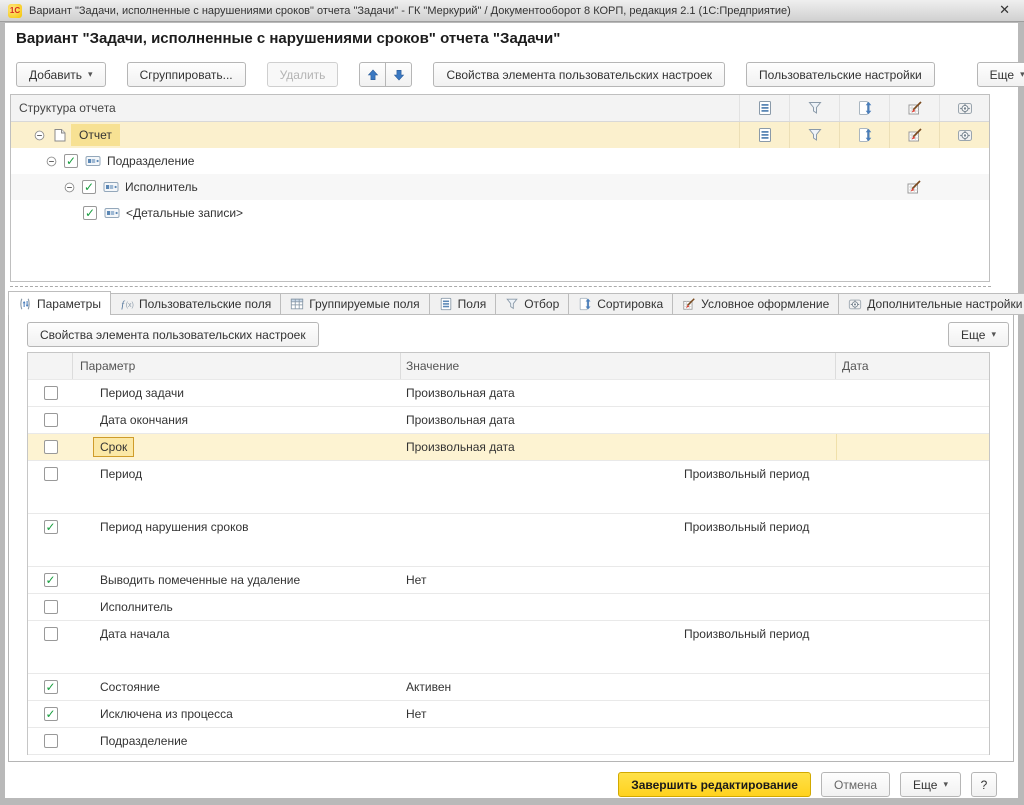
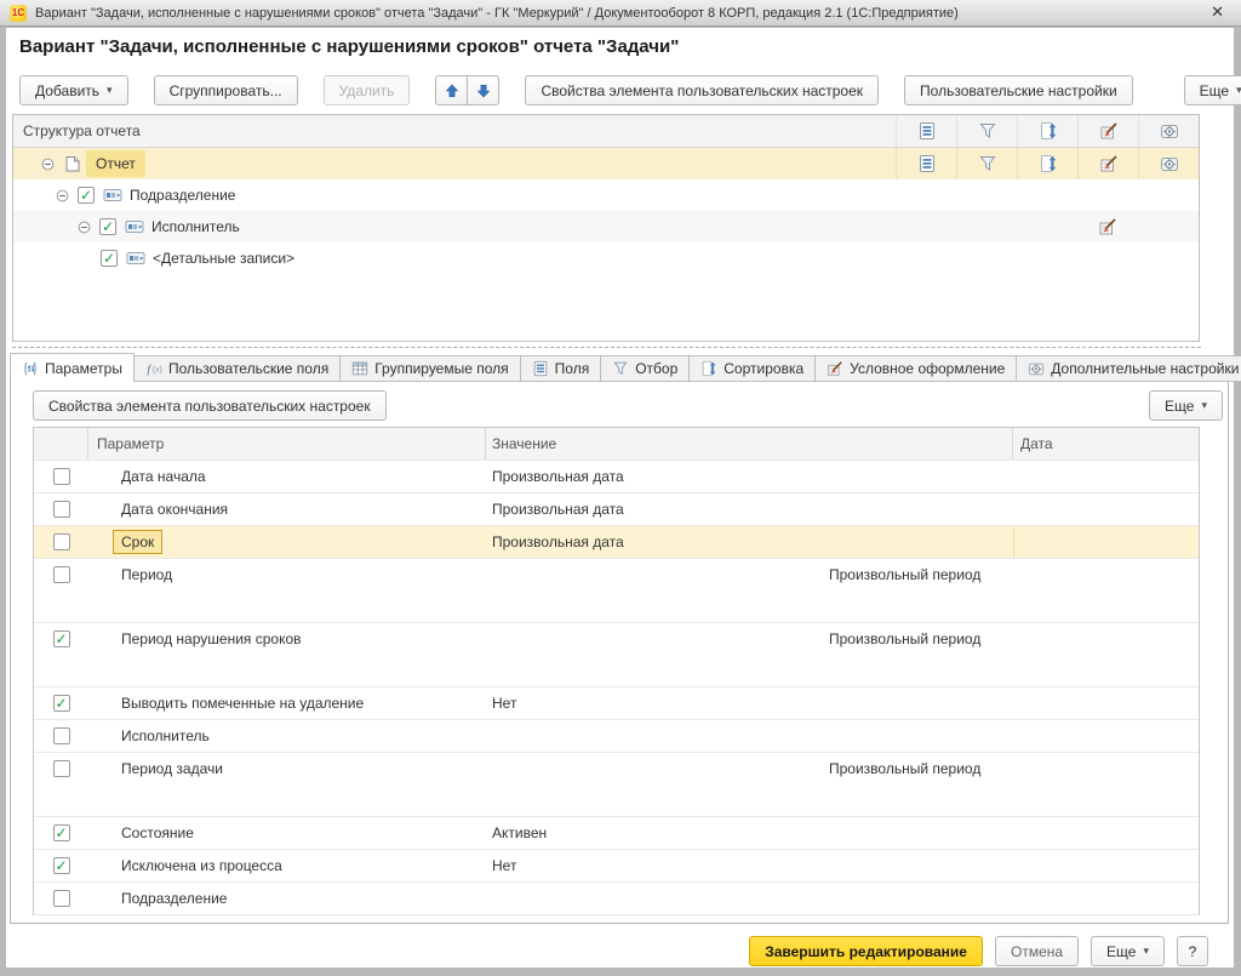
  1С
  Вариант "Задачи, исполненные с нарушениями сроков" отчета "Задачи" - ГК "Меркурий" / Документооборот 8 КОРП, редакция 2.1 (1С:Предприятие)
  ✕
  Вариант "Задачи, исполненные с нарушениями сроков" отчета "Задачи"
  Добавить
  Сгруппировать...
  Удалить
  Свойства элемента пользовательских настроек
  Пользовательские настройки
  Еще
  Структура отчета
  Отчет
  Подразделение
  Исполнитель
  <Детальные записи>
  Параметры
  Пользовательские поля
  Группируемые поля
  Поля
  Отбор
  Сортировка
  Условное оформление
  Дополнительные настройки
  Свойства элемента пользовательских настроек
  Еще
  Параметр
  Значение
  Дата
- Период задачи
+ Дата начала
  Произвольная дата
  Дата окончания
  Произвольная дата
  Срок
  Произвольная дата
  Период
  Произвольный период
  Период нарушения сроков
  Произвольный период
  Выводить помеченные на удаление
  Нет
  Исполнитель
- Дата начала
+ Период задачи
  Произвольный период
  Состояние
  Активен
  Исключена из процесса
  Нет
  Подразделение
  Завершить редактирование
  Отмена
  Еще
  ?
